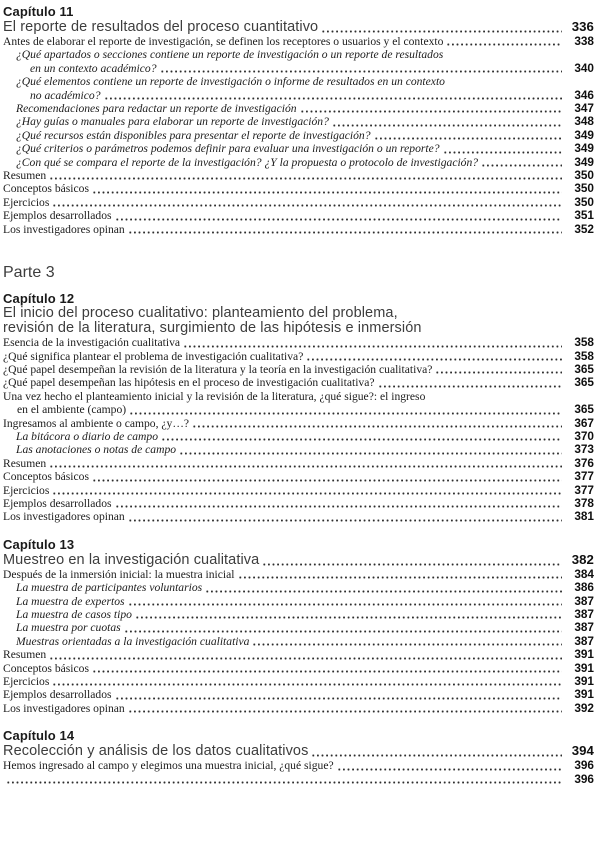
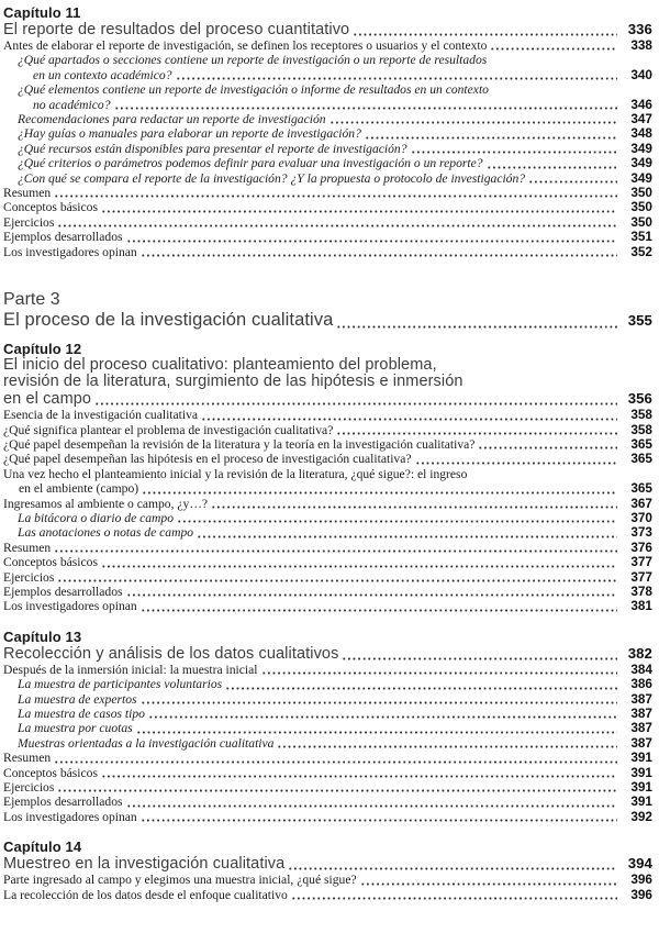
  Capítulo 11
  El reporte de resultados del proceso cuantitativo
  336
  Antes de elaborar el reporte de investigación, se definen los receptores o usuarios y el contexto
  338
  ¿Qué apartados o secciones contiene un reporte de investigación o un reporte de resultados
  en un contexto académico?
  340
  ¿Qué elementos contiene un reporte de investigación o informe de resultados en un contexto
  no académico?
  346
  Recomendaciones para redactar un reporte de investigación
  347
  ¿Hay guías o manuales para elaborar un reporte de investigación?
  348
  ¿Qué recursos están disponibles para presentar el reporte de investigación?
  349
  ¿Qué criterios o parámetros podemos definir para evaluar una investigación o un reporte?
  349
  ¿Con qué se compara el reporte de la investigación? ¿Y la propuesta o protocolo de investigación?
  349
  Resumen
  350
  Conceptos básicos
  350
  Ejercicios
  350
  Ejemplos desarrollados
  351
  Los investigadores opinan
  352
  Parte 3
+ El proceso de la investigación cualitativa
+ 355
  Capítulo 12
  El inicio del proceso cualitativo: planteamiento del problema,
  revisión de la literatura, surgimiento de las hipótesis e inmersión
+ en el campo
+ 356
  Esencia de la investigación cualitativa
  358
  ¿Qué significa plantear el problema de investigación cualitativa?
  358
  ¿Qué papel desempeñan la revisión de la literatura y la teoría en la investigación cualitativa?
  365
  ¿Qué papel desempeñan las hipótesis en el proceso de investigación cualitativa?
  365
  Una vez hecho el planteamiento inicial y la revisión de la literatura, ¿qué sigue?: el ingreso
  en el ambiente (campo)
  365
  Ingresamos al ambiente o campo, ¿y…?
  367
  La bitácora o diario de campo
  370
  Las anotaciones o notas de campo
  373
  Resumen
  376
  Conceptos básicos
  377
  Ejercicios
  377
  Ejemplos desarrollados
  378
  Los investigadores opinan
  381
  Capítulo 13
- Muestreo en la investigación cualitativa
+ Recolección y análisis de los datos cualitativos
  382
  Después de la inmersión inicial: la muestra inicial
  384
  La muestra de participantes voluntarios
  386
  La muestra de expertos
  387
  La muestra de casos tipo
  387
  La muestra por cuotas
  387
  Muestras orientadas a la investigación cualitativa
  387
  Resumen
  391
  Conceptos básicos
  391
  Ejercicios
  391
  Ejemplos desarrollados
  391
  Los investigadores opinan
  392
  Capítulo 14
- Recolección y análisis de los datos cualitativos
+ Muestreo en la investigación cualitativa
  394
- Hemos ingresado al campo y elegimos una muestra inicial, ¿qué sigue?
+ Parte ingresado al campo y elegimos una muestra inicial, ¿qué sigue?
  396
+ La recolección de los datos desde el enfoque cualitativo
  396
